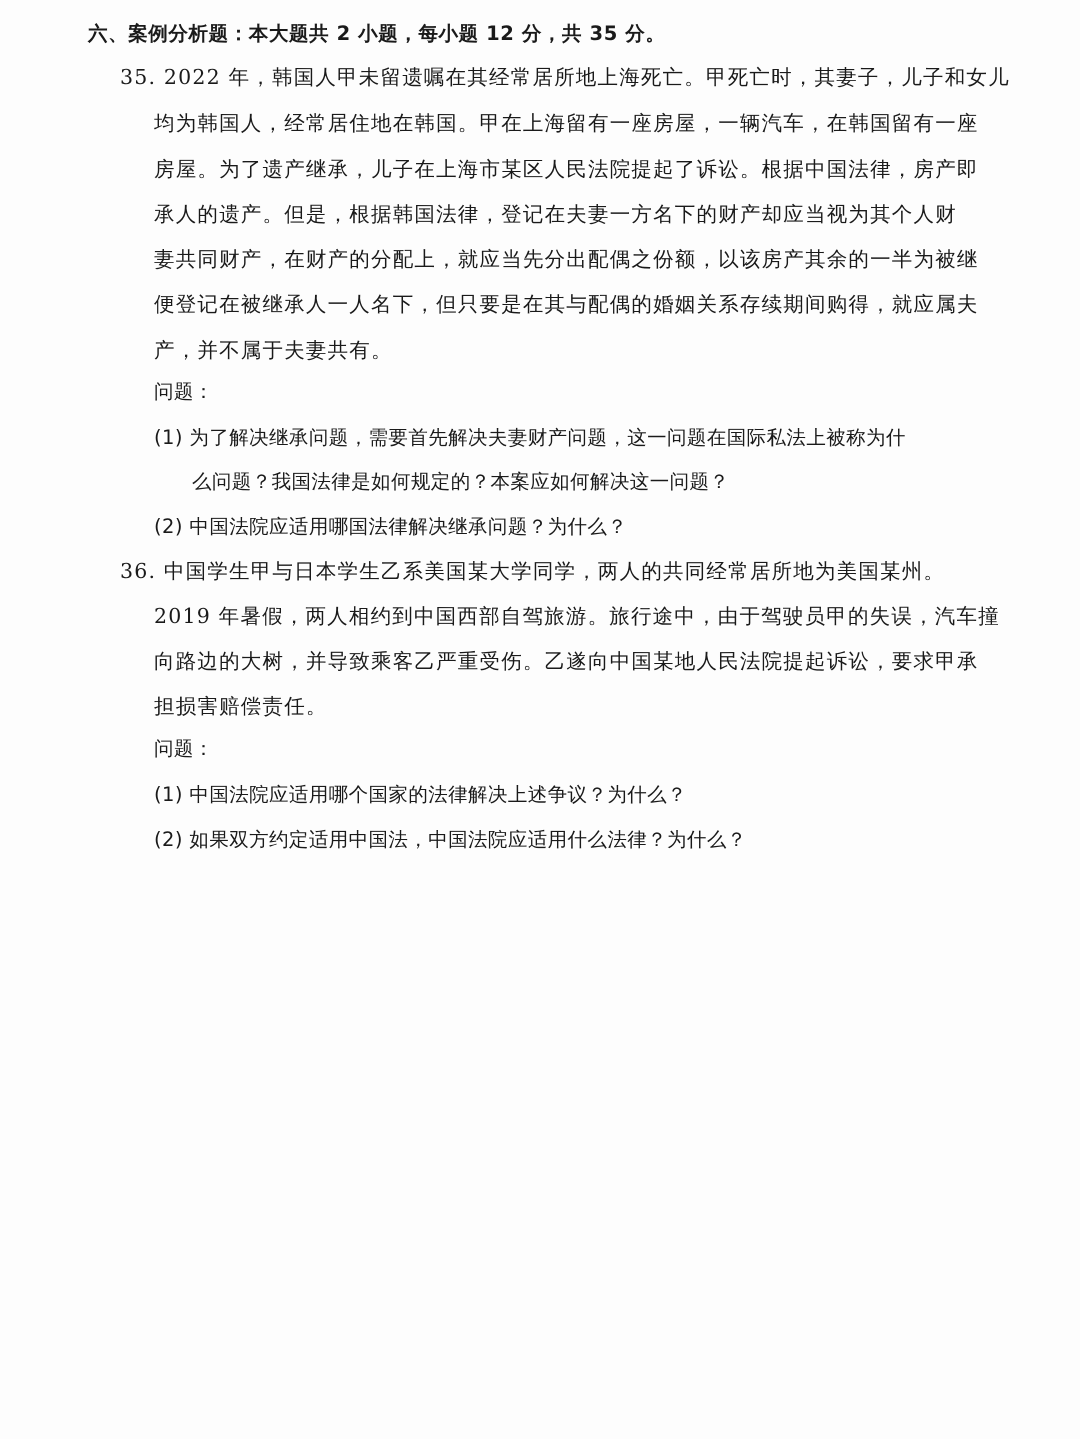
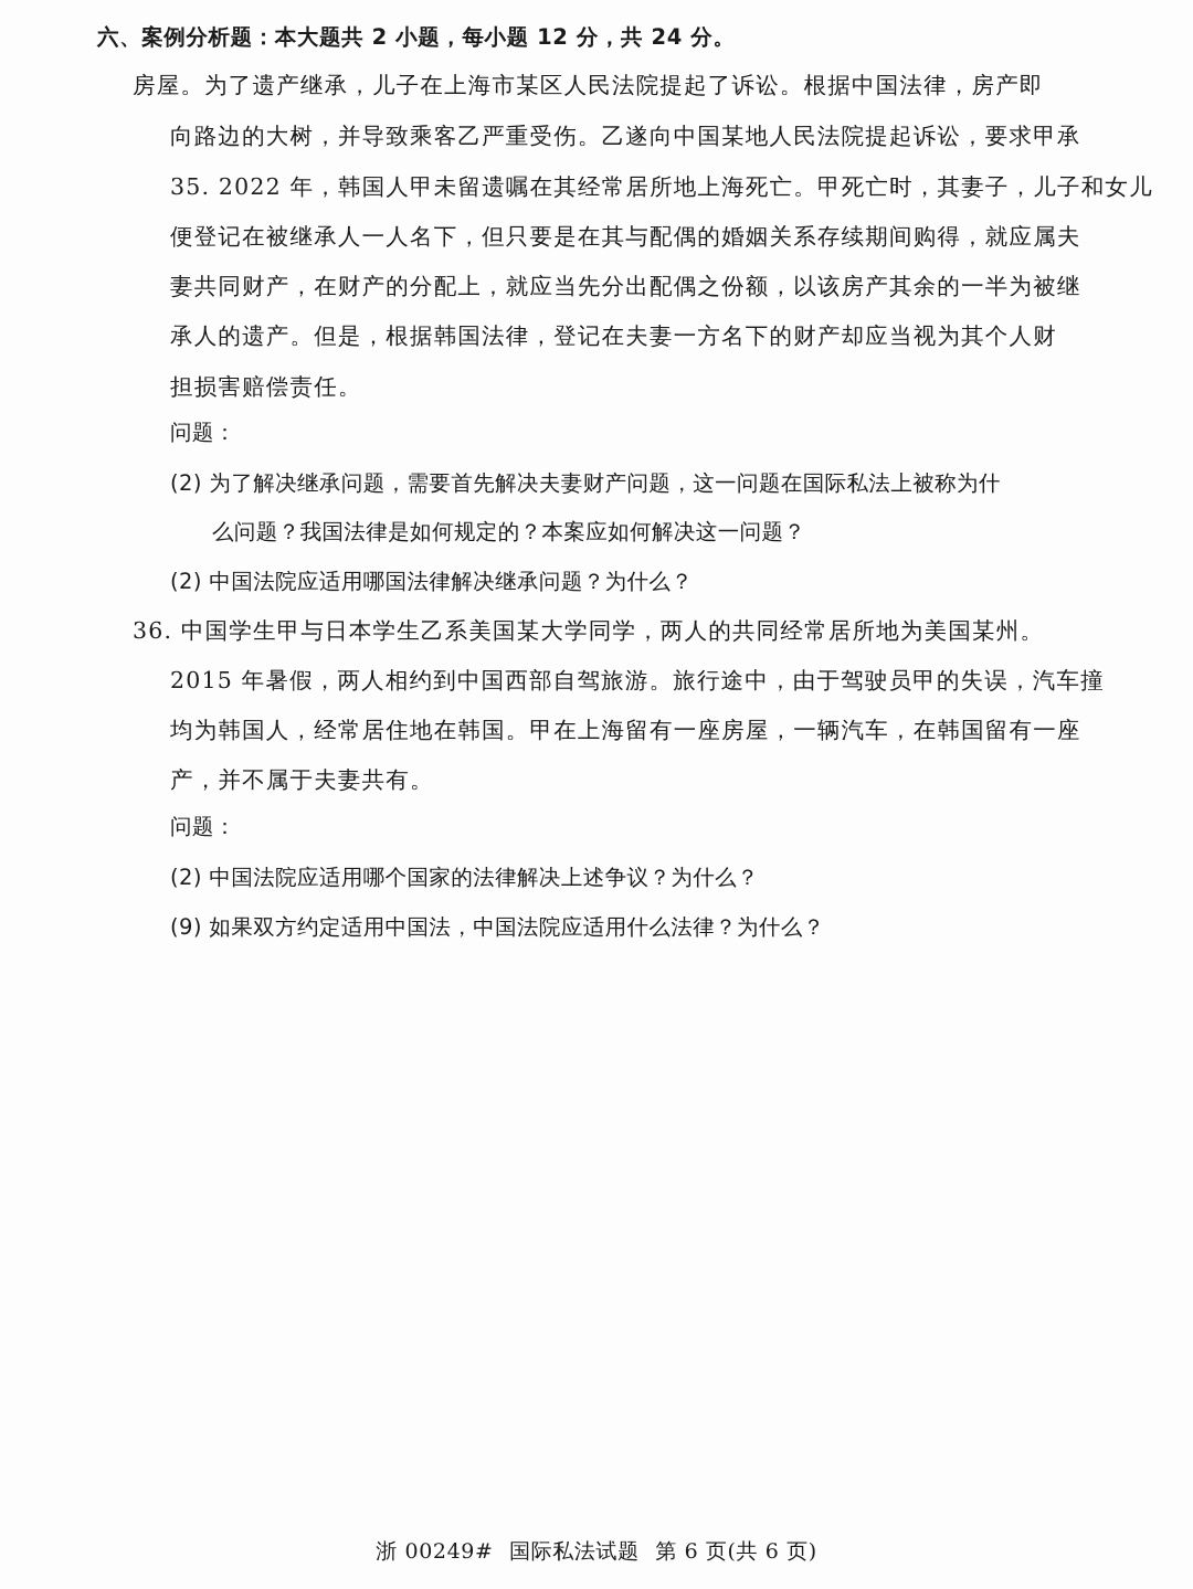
- 六、案例分析题：本大题共 2 小题，每小题 12 分，共 35 分。
+ 六、案例分析题：本大题共 2 小题，每小题 12 分，共 24 分。
- 35. 2022 年，韩国人甲未留遗嘱在其经常居所地上海死亡。甲死亡时，其妻子，儿子和女儿
+ 房屋。为了遗产继承，儿子在上海市某区人民法院提起了诉讼。根据中国法律，房产即
- 均为韩国人，经常居住地在韩国。甲在上海留有一座房屋，一辆汽车，在韩国留有一座
+ 向路边的大树，并导致乘客乙严重受伤。乙遂向中国某地人民法院提起诉讼，要求甲承
- 房屋。为了遗产继承，儿子在上海市某区人民法院提起了诉讼。根据中国法律，房产即
+ 35. 2022 年，韩国人甲未留遗嘱在其经常居所地上海死亡。甲死亡时，其妻子，儿子和女儿
- 承人的遗产。但是，根据韩国法律，登记在夫妻一方名下的财产却应当视为其个人财
+ 便登记在被继承人一人名下，但只要是在其与配偶的婚姻关系存续期间购得，就应属夫
  妻共同财产，在财产的分配上，就应当先分出配偶之份额，以该房产其余的一半为被继
- 便登记在被继承人一人名下，但只要是在其与配偶的婚姻关系存续期间购得，就应属夫
+ 承人的遗产。但是，根据韩国法律，登记在夫妻一方名下的财产却应当视为其个人财
- 产，并不属于夫妻共有。
+ 担损害赔偿责任。
  问题：
- (1) 为了解决继承问题，需要首先解决夫妻财产问题，这一问题在国际私法上被称为什
+ (2) 为了解决继承问题，需要首先解决夫妻财产问题，这一问题在国际私法上被称为什
  么问题？我国法律是如何规定的？本案应如何解决这一问题？
  (2) 中国法院应适用哪国法律解决继承问题？为什么？
  36. 中国学生甲与日本学生乙系美国某大学同学，两人的共同经常居所地为美国某州。
- 2019 年暑假，两人相约到中国西部自驾旅游。旅行途中，由于驾驶员甲的失误，汽车撞
+ 2015 年暑假，两人相约到中国西部自驾旅游。旅行途中，由于驾驶员甲的失误，汽车撞
- 向路边的大树，并导致乘客乙严重受伤。乙遂向中国某地人民法院提起诉讼，要求甲承
+ 均为韩国人，经常居住地在韩国。甲在上海留有一座房屋，一辆汽车，在韩国留有一座
- 担损害赔偿责任。
+ 产，并不属于夫妻共有。
  问题：
- (1) 中国法院应适用哪个国家的法律解决上述争议？为什么？
+ (2) 中国法院应适用哪个国家的法律解决上述争议？为什么？
- (2) 如果双方约定适用中国法，中国法院应适用什么法律？为什么？
+ (9) 如果双方约定适用中国法，中国法院应适用什么法律？为什么？
+ 浙 00249# 国际私法试题 第 6 页(共 6 页)
